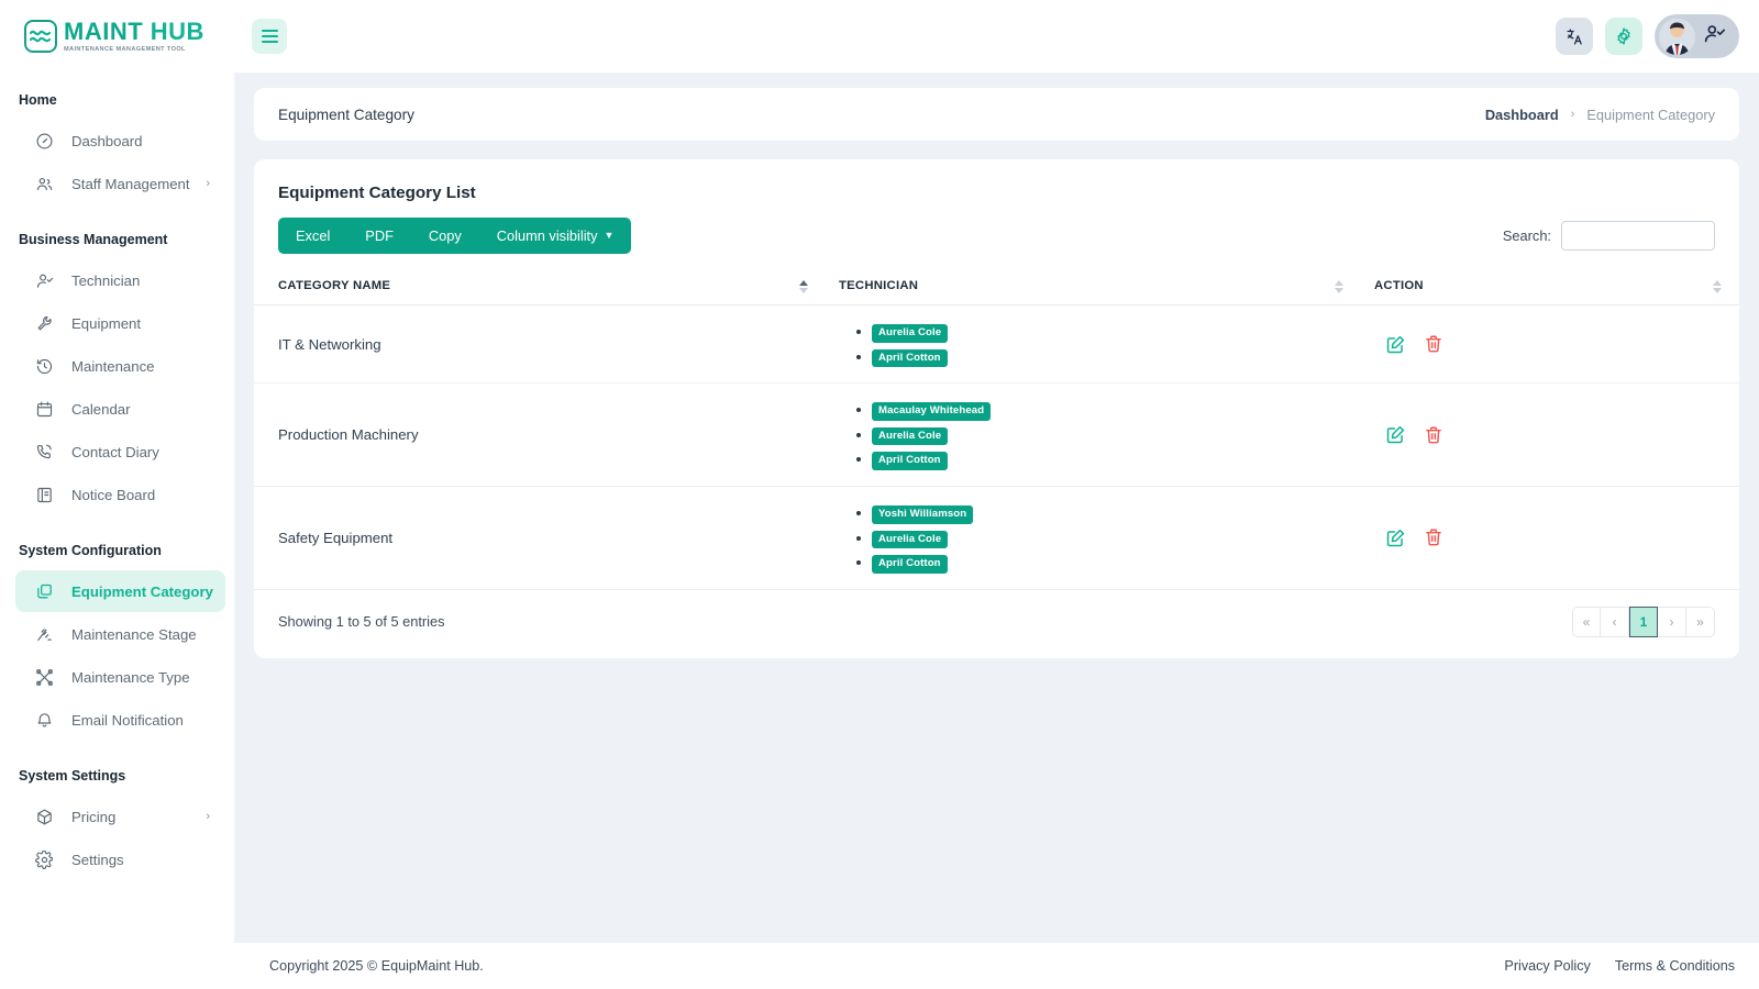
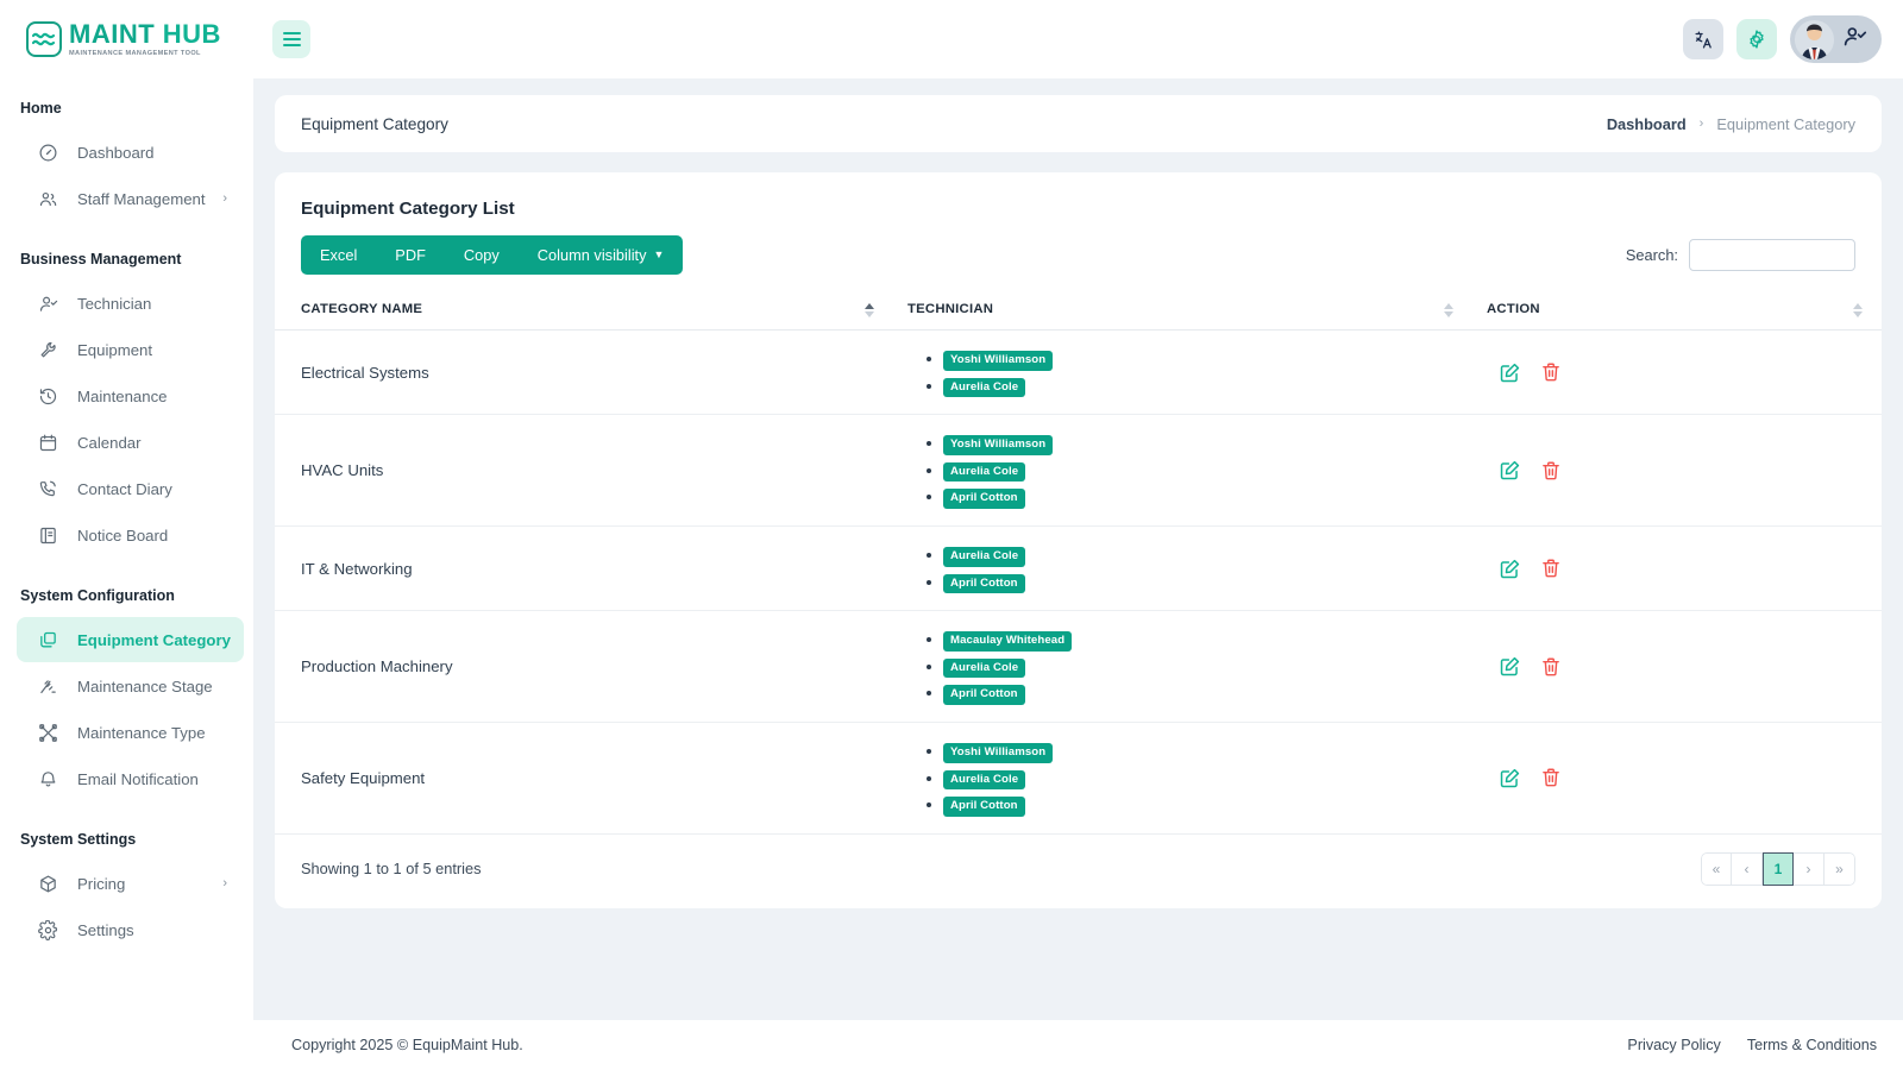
  MAINT HUB
  Home
  Dashboard
  Staff Management
  ›
  Business Management
  Technician
  Equipment
  Maintenance
  Calendar
  Contact Diary
  Notice Board
  System Configuration
  Equipment Category
  Maintenance Stage
  Maintenance Type
  Email Notification
  System Settings
  Pricing
  ›
  Settings
  Equipment Category
  Dashboard
  ›
  Equipment Category
  Equipment Category List
  Excel
  PDF
  Copy
  Column visibility
  ▼
  Search:
  CATEGORY NAME	TECHNICIAN	ACTION
+ Electrical Systems	Yoshi WilliamsonAurelia Cole
+ HVAC Units	Yoshi WilliamsonAurelia ColeApril Cotton
  IT & Networking	Aurelia ColeApril Cotton
  Production Machinery	Macaulay WhiteheadAurelia ColeApril Cotton
  Safety Equipment	Yoshi WilliamsonAurelia ColeApril Cotton
- Showing 1 to 5 of 5 entries
+ Showing 1 to 1 of 5 entries
  «
  ‹
  1
  ›
  »
  Copyright 2025 © EquipMaint Hub.
  Privacy Policy
  Terms & Conditions
